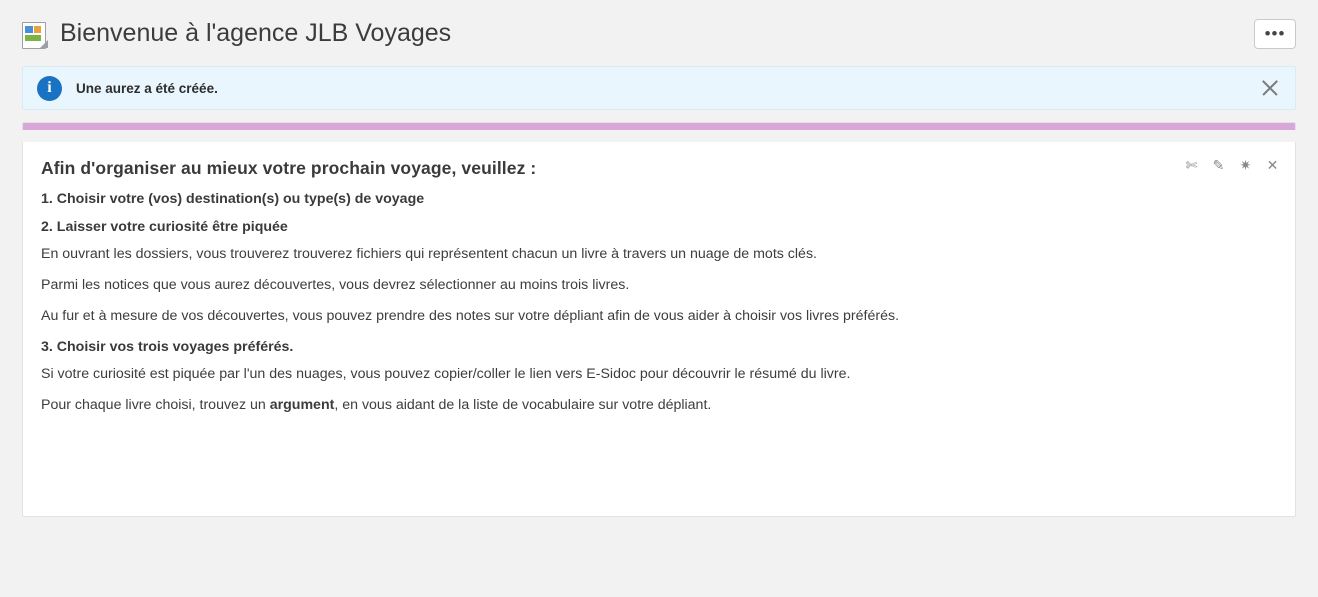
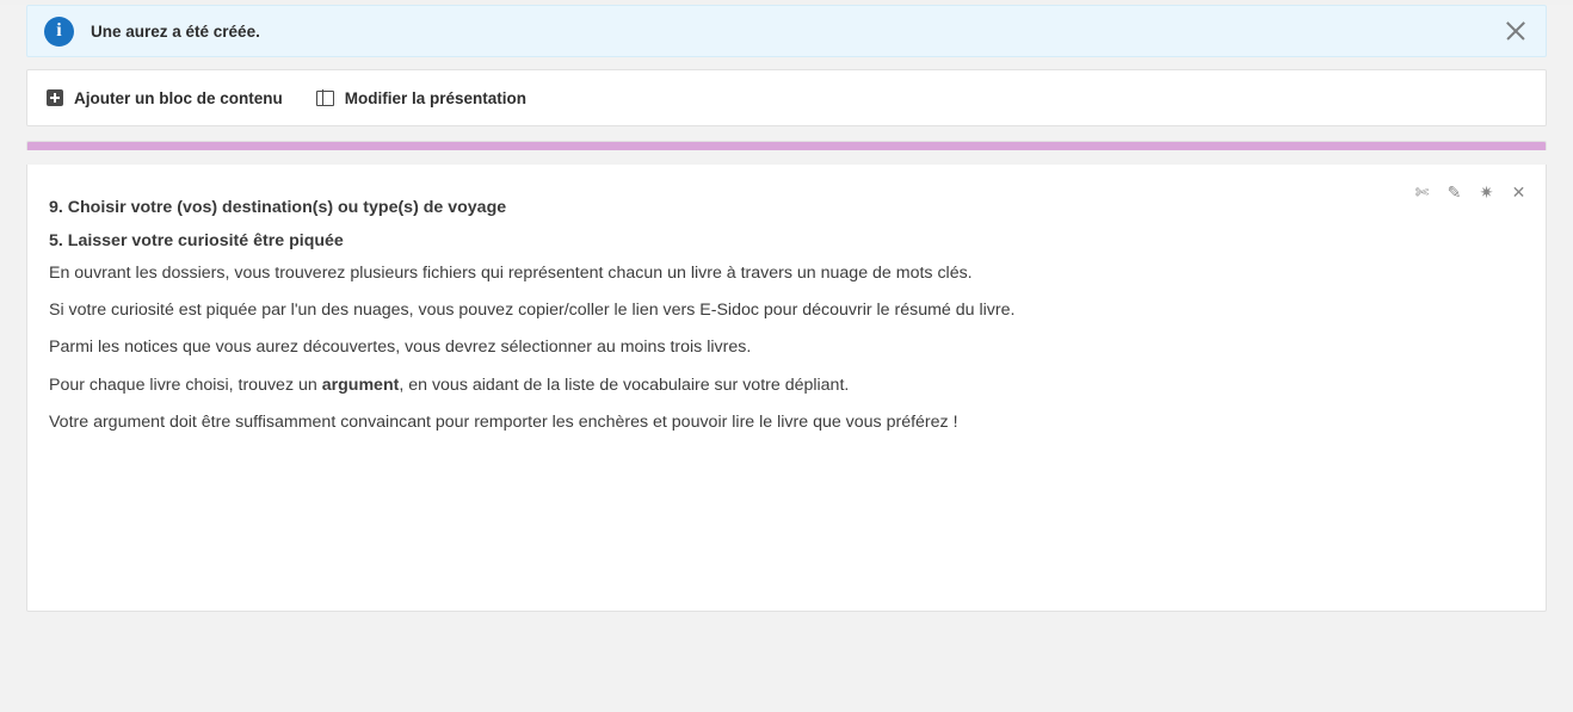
- Bienvenue à l'agence JLB Voyages
- •••
  i
  Une aurez a été créée.
+ Ajouter un bloc de contenu
+ Modifier la présentation
  ✄
  ✎
  ✷
  ✕
- Afin d'organiser au mieux votre prochain voyage, veuillez :
- 1. Choisir votre (vos) destination(s) ou type(s) de voyage
+ 9. Choisir votre (vos) destination(s) ou type(s) de voyage
- 2. Laisser votre curiosité être piquée
+ 5. Laisser votre curiosité être piquée
- En ouvrant les dossiers, vous trouverez trouverez fichiers qui représentent chacun un livre à travers un nuage de mots clés.
+ En ouvrant les dossiers, vous trouverez plusieurs fichiers qui représentent chacun un livre à travers un nuage de mots clés.
- Parmi les notices que vous aurez découvertes, vous devrez sélectionner au moins trois livres.
+ Si votre curiosité est piquée par l'un des nuages, vous pouvez copier/coller le lien vers E-Sidoc pour découvrir le résumé du livre.
- Au fur et à mesure de vos découvertes, vous pouvez prendre des notes sur votre dépliant afin de vous aider à choisir vos livres préférés.
- 3. Choisir vos trois voyages préférés.
- Si votre curiosité est piquée par l'un des nuages, vous pouvez copier/coller le lien vers E-Sidoc pour découvrir le résumé du livre.
+ Parmi les notices que vous aurez découvertes, vous devrez sélectionner au moins trois livres.
  Pour chaque livre choisi, trouvez un argument, en vous aidant de la liste de vocabulaire sur votre dépliant.
+ Votre argument doit être suffisamment convaincant pour remporter les enchères et pouvoir lire le livre que vous préférez !
